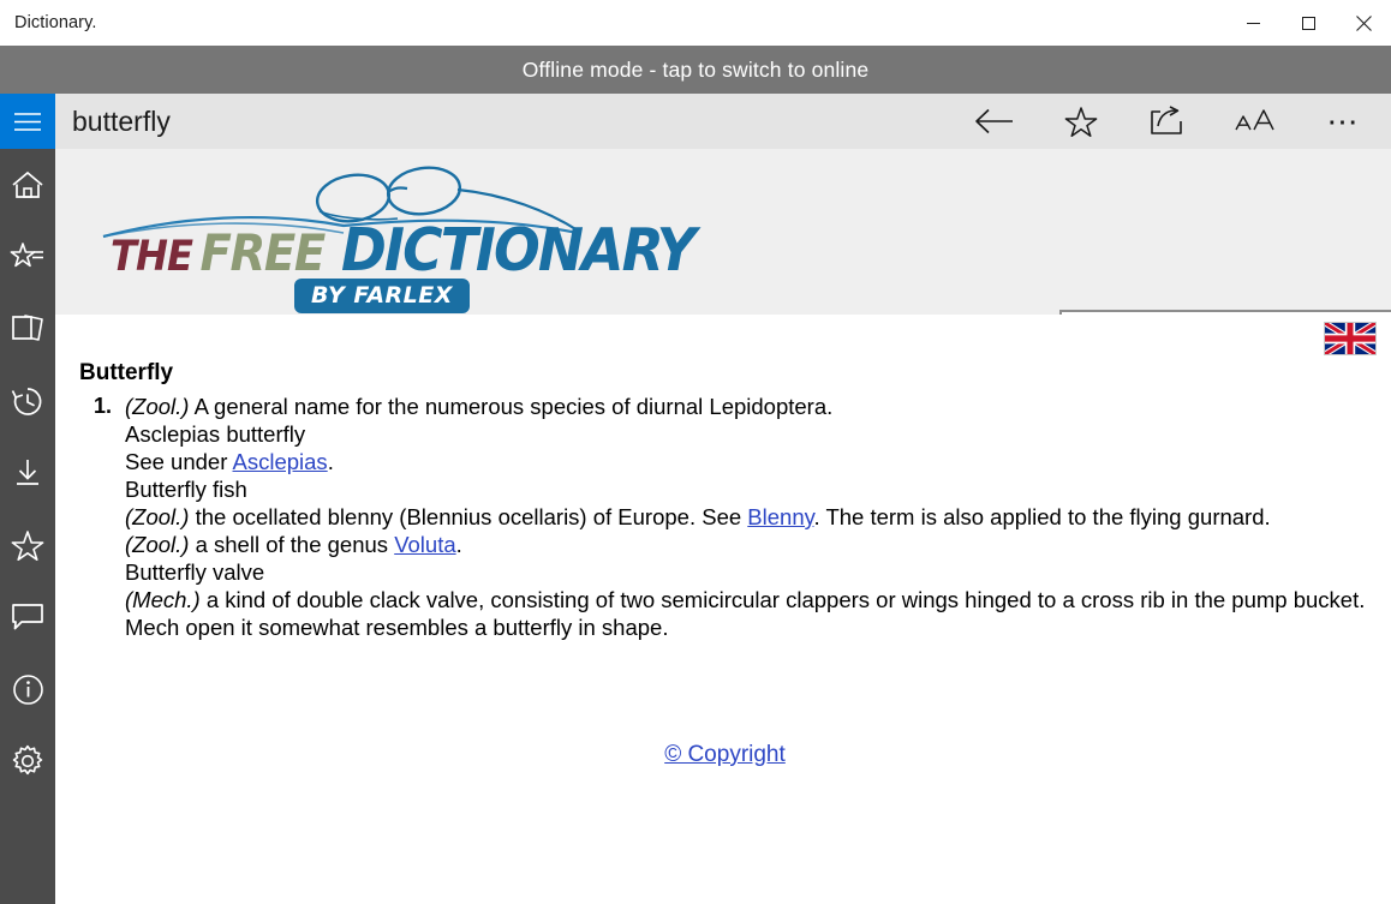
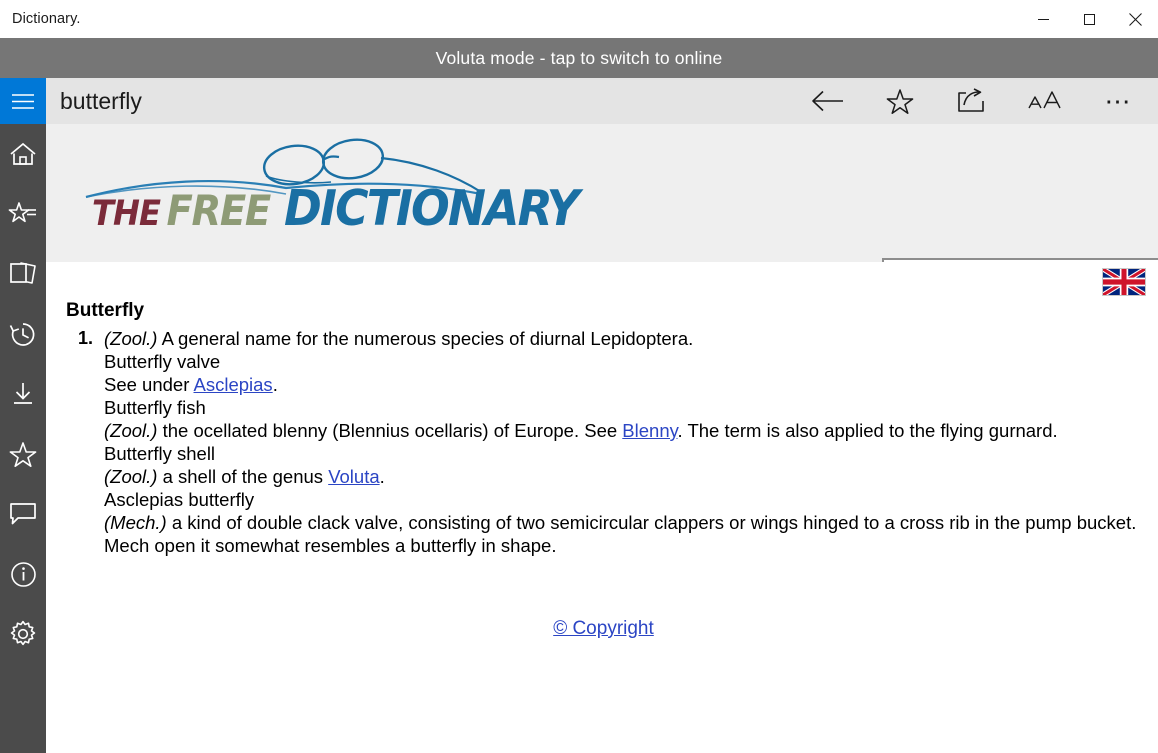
  Dictionary.
- Offline mode - tap to switch to online
+ Voluta mode - tap to switch to online
  butterfly
  ⋯
  THE
  FREE
  DICTIONARY
- BY FARLEX
  Butterfly
  1.
  (Zool.) A general name for the numerous species of diurnal Lepidoptera.
- Asclepias butterfly
+ Butterfly valve
  See under Asclepias.
  Butterfly fish
  (Zool.) the ocellated blenny (Blennius ocellaris) of Europe. See Blenny. The term is also applied to the flying gurnard.
+ Butterfly shell
  (Zool.) a shell of the genus Voluta.
- Butterfly valve
+ Asclepias butterfly
  (Mech.) a kind of double clack valve, consisting of two semicircular clappers or wings hinged to a cross rib in the pump bucket. Mech open it somewhat resembles a butterfly in shape.
  © Copyright
